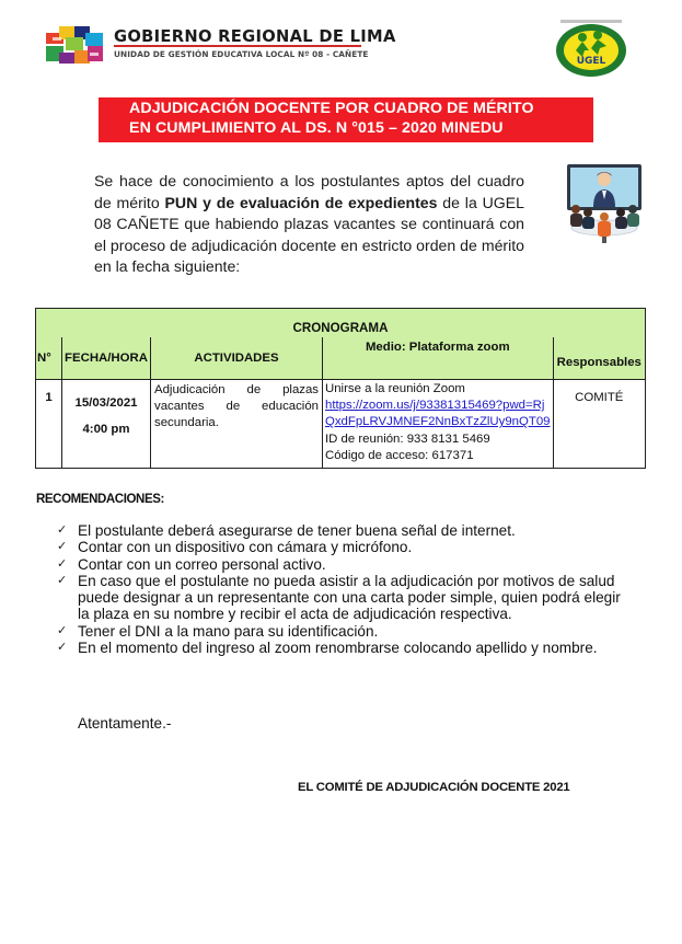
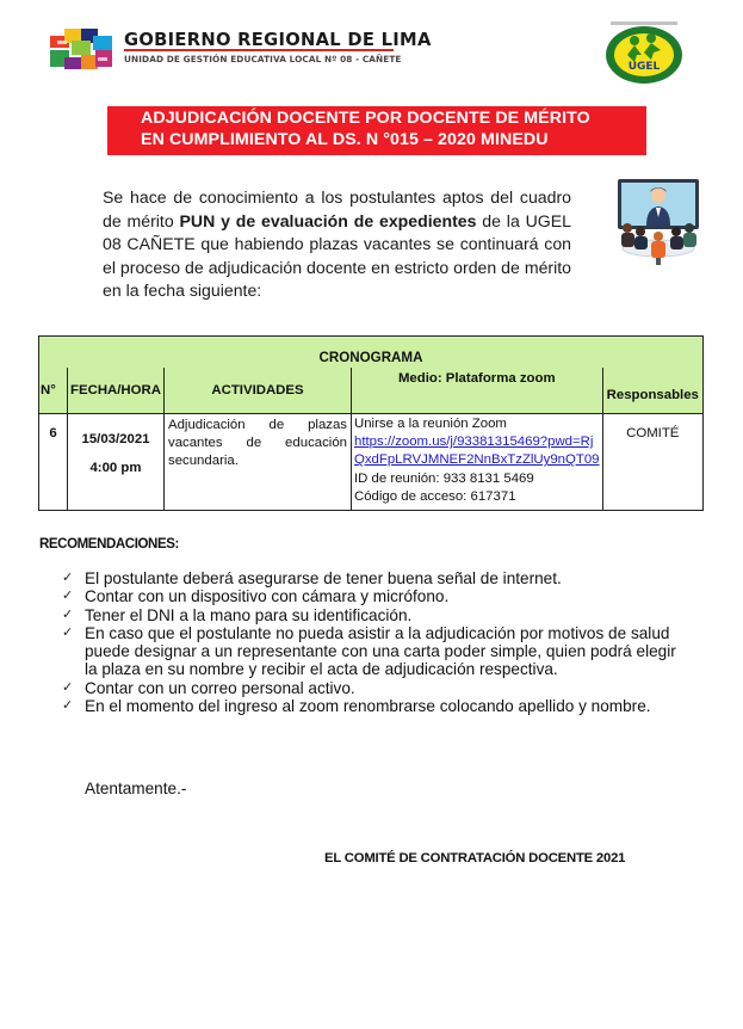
  GOBIERNO REGIONAL DE LIMA
  UNIDAD DE GESTIÓN EDUCATIVA LOCAL Nº 08 - CAÑETE
  UGEL
- ADJUDICACIÓN DOCENTE POR CUADRO DE MÉRITO
+ ADJUDICACIÓN DOCENTE POR DOCENTE DE MÉRITO
  EN CUMPLIMIENTO AL DS. N °015 – 2020 MINEDU
  Se hace de conocimiento a los postulantes aptos del cuadro de mérito PUN y de evaluación de expedientes de la UGEL 08 CAÑETE que habiendo plazas vacantes se continuará con el proceso de adjudicación docente en estricto orden de mérito en la fecha siguiente:
  CRONOGRAMA
  N°	FECHA/HORA	ACTIVIDADES	Medio: Plataforma zoom	Responsables
- 1	15/03/2021 4:00 pm	Adjudicación de plazas vacantes de educación secundaria.	Unirse a la reunión Zoom https://zoom.us/j/93381315469?pwd=RjQxdFpLRVJMNEF2NnBxTzZlUy9nQT09 ID de reunión: 933 8131 5469 Código de acceso: 617371	COMITÉ
+ 6	15/03/2021 4:00 pm	Adjudicación de plazas vacantes de educación secundaria.	Unirse a la reunión Zoom https://zoom.us/j/93381315469?pwd=RjQxdFpLRVJMNEF2NnBxTzZlUy9nQT09 ID de reunión: 933 8131 5469 Código de acceso: 617371	COMITÉ
  RECOMENDACIONES:
  ✓
  El postulante deberá asegurarse de tener buena señal de internet.
  ✓
  Contar con un dispositivo con cámara y micrófono.
  ✓
- Contar con un correo personal activo.
+ Tener el DNI a la mano para su identificación.
  ✓
  En caso que el postulante no pueda asistir a la adjudicación por motivos de salud puede designar a un representante con una carta poder simple, quien podrá elegir la plaza en su nombre y recibir el acta de adjudicación respectiva.
  ✓
- Tener el DNI a la mano para su identificación.
+ Contar con un correo personal activo.
  ✓
  En el momento del ingreso al zoom renombrarse colocando apellido y nombre.
  Atentamente.-
- EL COMITÉ DE ADJUDICACIÓN DOCENTE 2021
+ EL COMITÉ DE CONTRATACIÓN DOCENTE 2021
